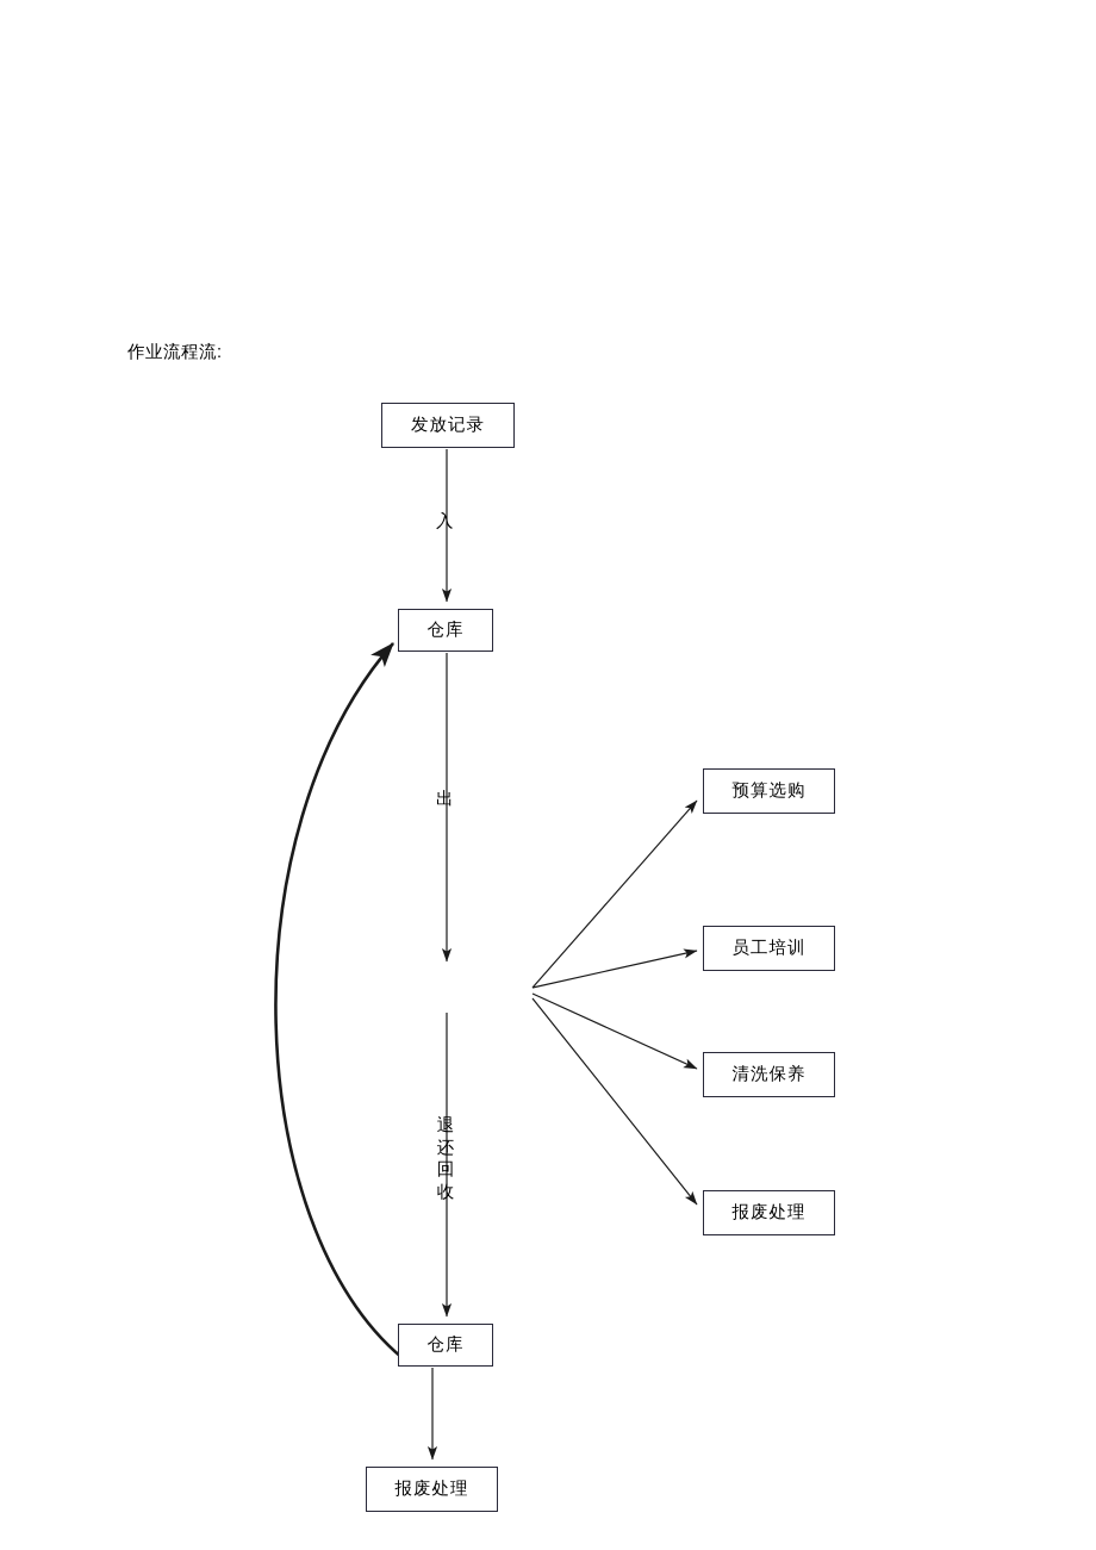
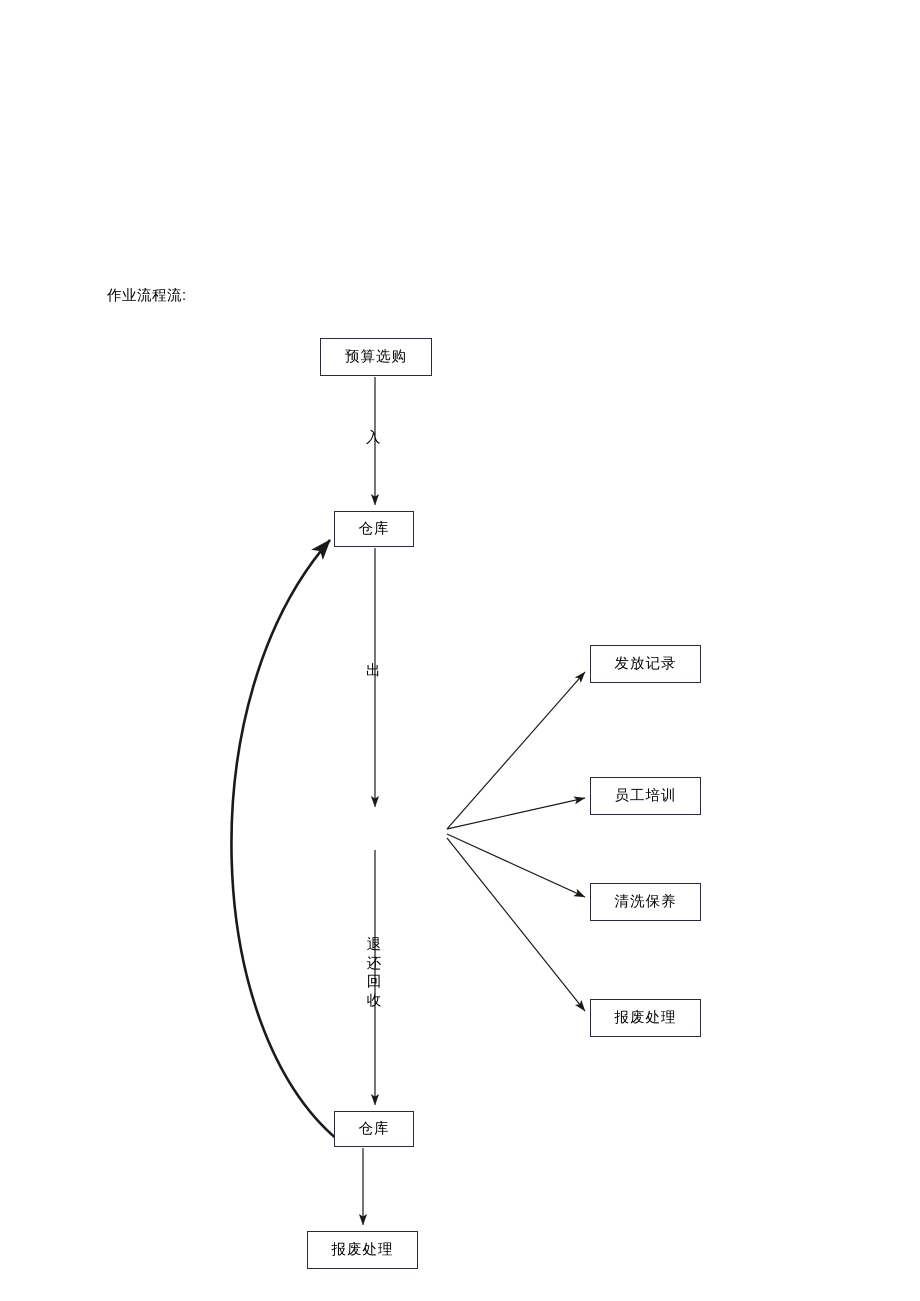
  作业流程流:
- 发放记录
+ 预算选购
  仓库
- 预算选购
+ 发放记录
  员工培训
  清洗保养
  报废处理
  仓库
  报废处理
  入
  出
  退还回收
